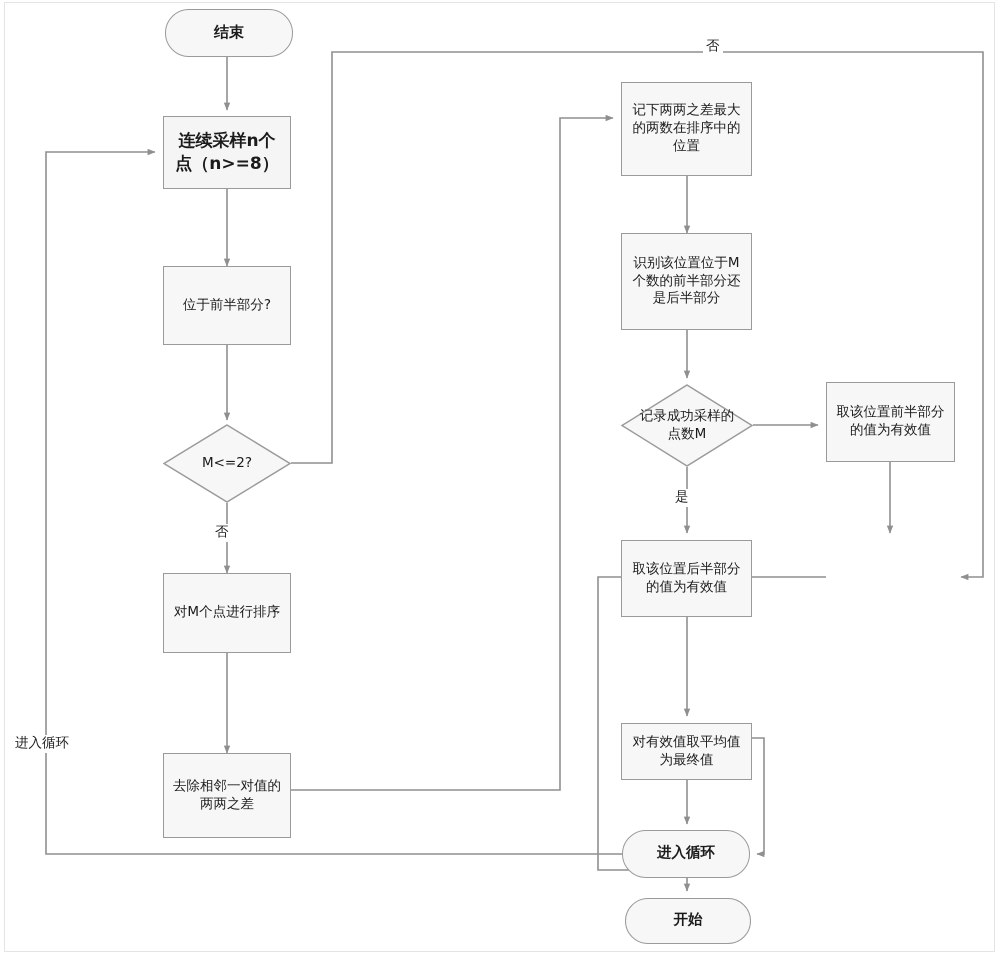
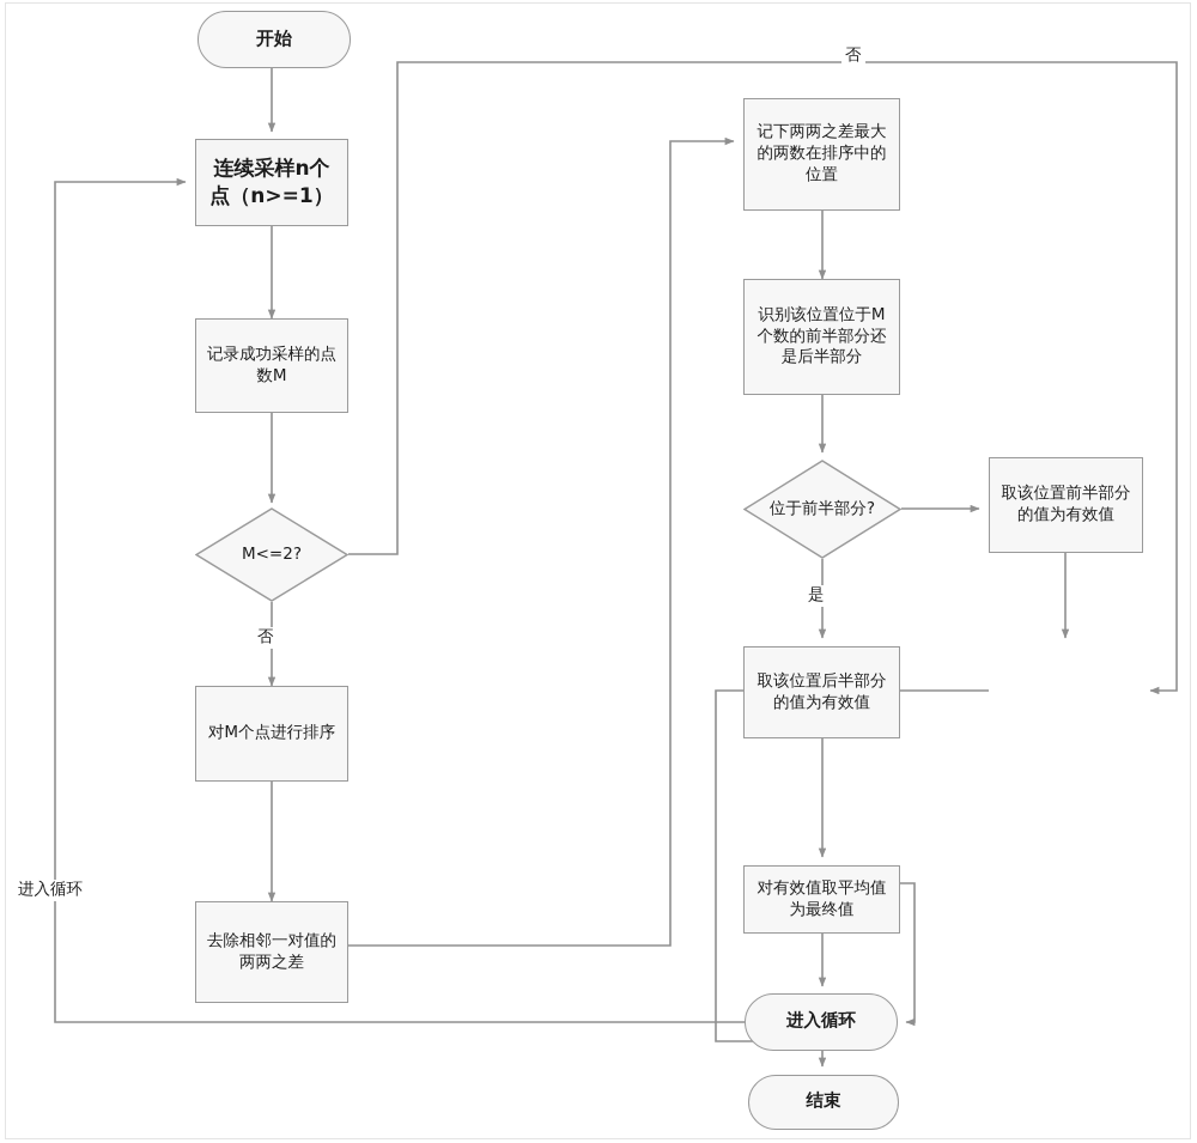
- 结束
+ 开始
- 连续采样n个点（n>=8）
+ 连续采样n个点（n>=1）
- 位于前半部分?
+ 记录成功采样的点数M
  M<=2?
  对M个点进行排序
  去除相邻一对值的两两之差
  记下两两之差最大的两数在排序中的位置
  识别该位置位于M个数的前半部分还是后半部分
- 记录成功采样的点数M
+ 位于前半部分?
  取该位置前半部分的值为有效值
  取该位置后半部分的值为有效值
  对有效值取平均值为最终值
  进入循环
- 开始
+ 结束
  否
  否
  是
  进入循环
